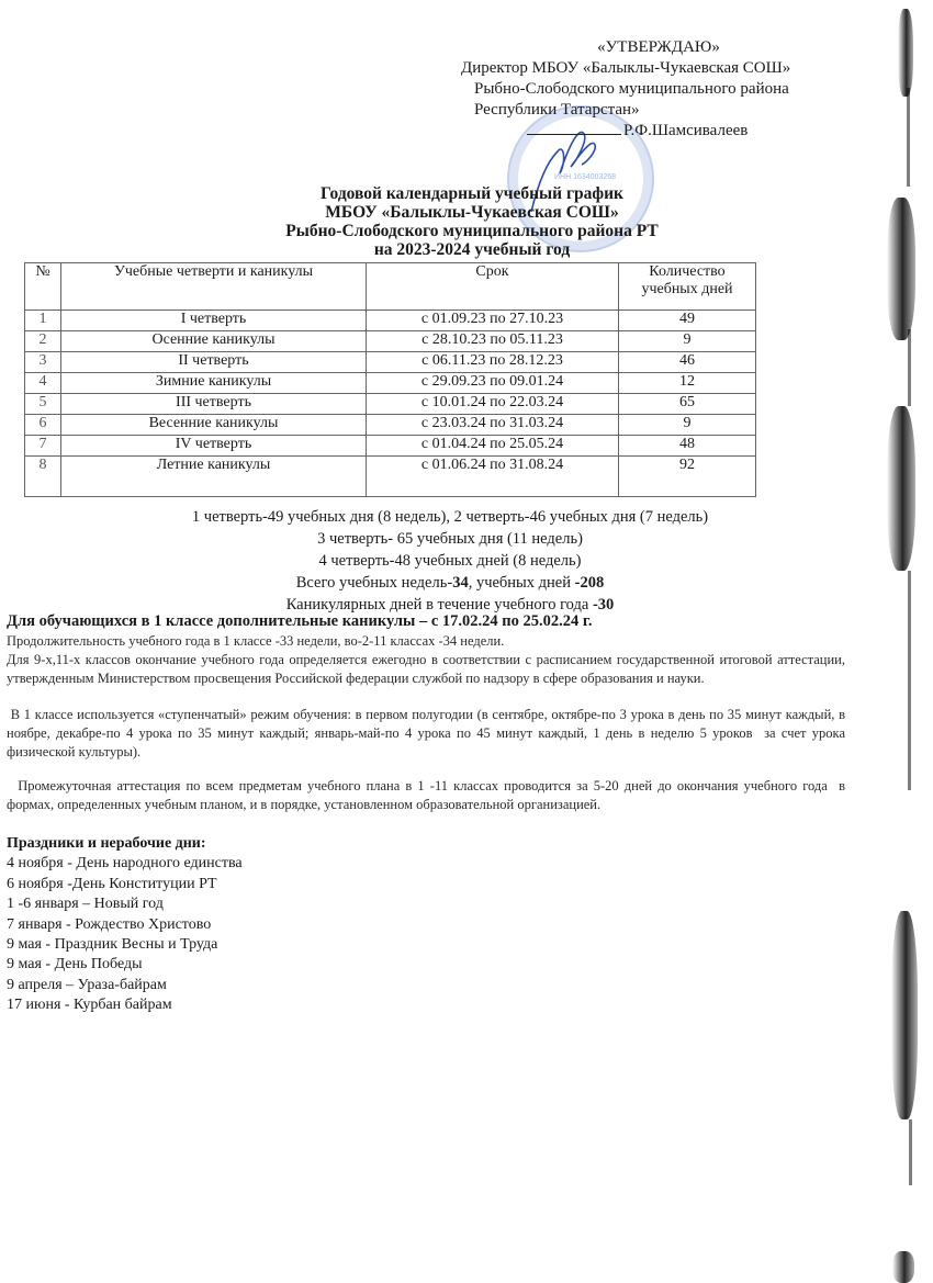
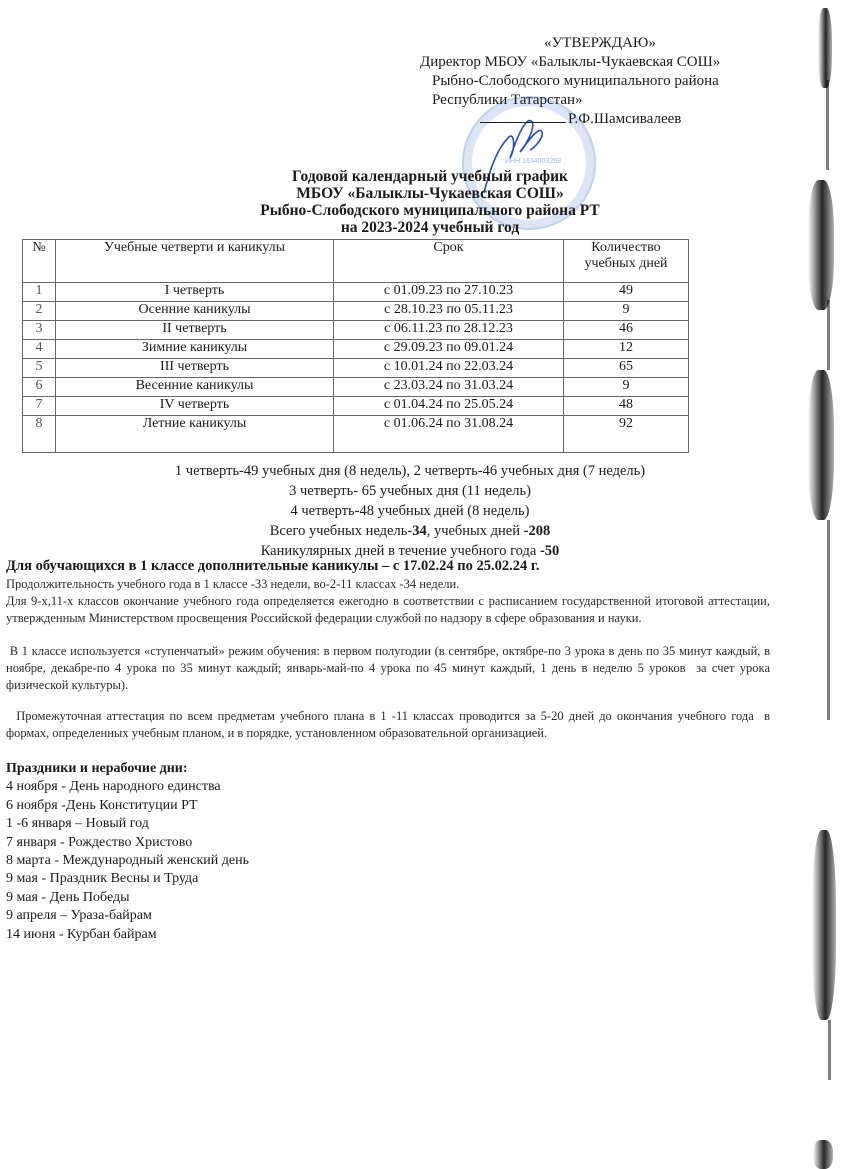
  «УТВЕРЖДАЮ»
  Директор МБОУ «Балыклы-Чукаевская СОШ»
  Рыбно-Слободского муниципального района
  Республики Татарстан»
  Р.Ф.Шамсивалеев
  Годовой календарный учебный график
  МБОУ «Балыклы-Чукаевская СОШ»
  Рыбно-Слободского муниципального района РТ
  на 2023-2024 учебный год
  №	Учебные четверти и каникулы	Срок	Количество учебных дней
  1	I четверть	с 01.09.23 по 27.10.23	49
  2	Осенние каникулы	с 28.10.23 по 05.11.23	9
  3	II четверть	с 06.11.23 по 28.12.23	46
  4	Зимние каникулы	с 29.09.23 по 09.01.24	12
  5	III четверть	с 10.01.24 по 22.03.24	65
  6	Весенние каникулы	с 23.03.24 по 31.03.24	9
  7	IV четверть	с 01.04.24 по 25.05.24	48
  8	Летние каникулы	с 01.06.24 по 31.08.24	92
  1 четверть-49 учебных дня (8 недель), 2 четверть-46 учебных дня (7 недель)
  3 четверть- 65 учебных дня (11 недель)
  4 четверть-48 учебных дней (8 недель)
  Всего учебных недель-34, учебных дней -208
- Каникулярных дней в течение учебного года -30
+ Каникулярных дней в течение учебного года -50
  Для обучающихся в 1 классе дополнительные каникулы – с 17.02.24 по 25.02.24 г.
  Продолжительность учебного года в 1 классе -33 недели, во-2-11 классах -34 недели.
  Для 9-х,11-х классов окончание учебного года определяется ежегодно в соответствии с расписанием государственной итоговой аттестации, утвержденным Министерством просвещения Российской федерации службой по надзору в сфере образования и науки.
  В 1 классе используется «ступенчатый» режим обучения: в первом полугодии (в сентябре, октябре-по 3 урока в день по 35 минут каждый, в ноябре, декабре-по 4 урока по 35 минут каждый; январь-май-по 4 урока по 45 минут каждый, 1 день в неделю 5 уроков за счет урока физической культуры).
  Промежуточная аттестация по всем предметам учебного плана в 1 -11 классах проводится за 5-20 дней до окончания учебного года в формах, определенных учебным планом, и в порядке, установленном образовательной организацией.
  Праздники и нерабочие дни:
  4 ноября - День народного единства
  6 ноября -День Конституции РТ
  1 -6 января – Новый год
  7 января - Рождество Христово
+ 8 марта - Международный женский день
  9 мая - Праздник Весны и Труда
  9 мая - День Победы
  9 апреля – Ураза-байрам
- 17 июня - Курбан байрам
+ 14 июня - Курбан байрам
